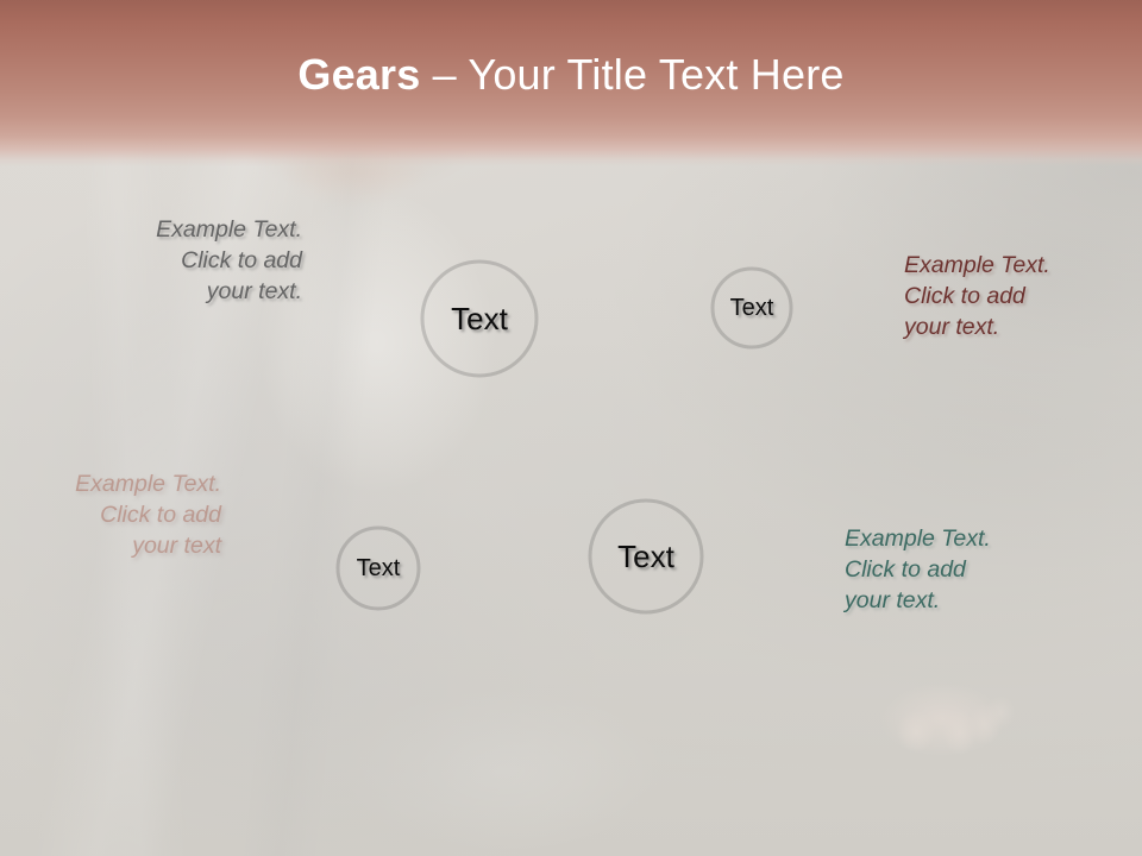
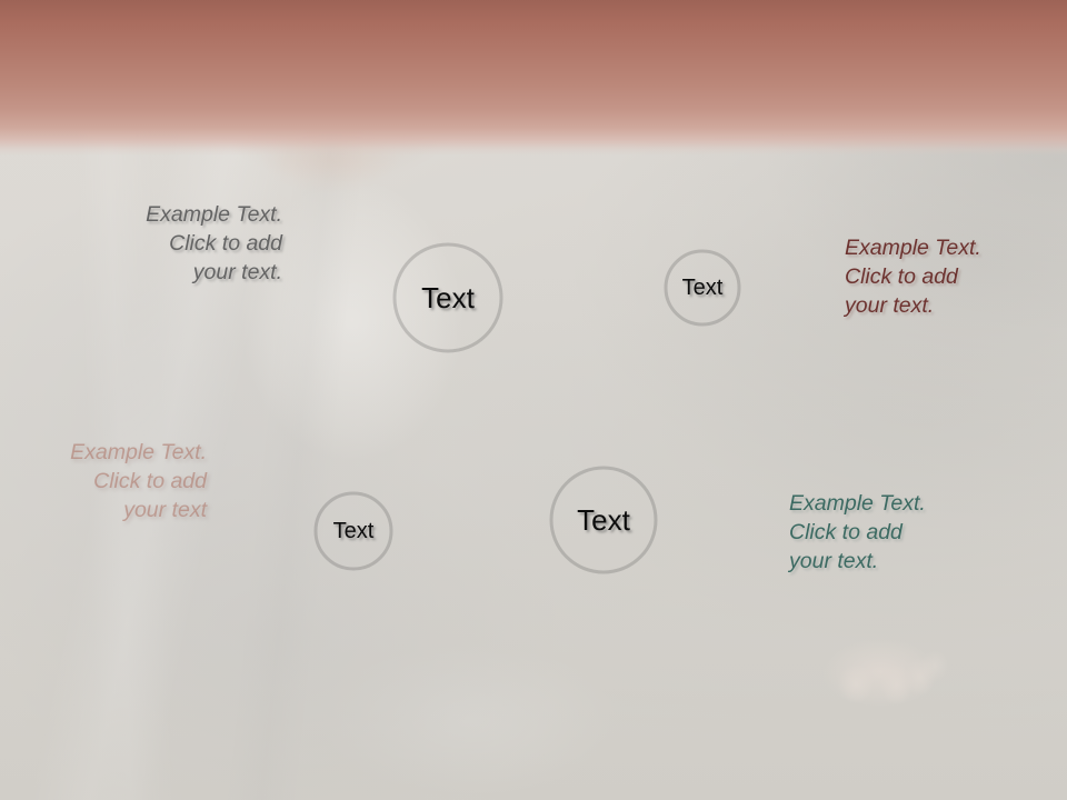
- Gears – Your Title Text Here
  Example Text.
  Click to add
  your text.
  Example Text.
  Click to add
  your text.
  Example Text.
  Click to add
  your text
  Example Text.
  Click to add
  your text.
  Text
  Text
  Text
  Text
